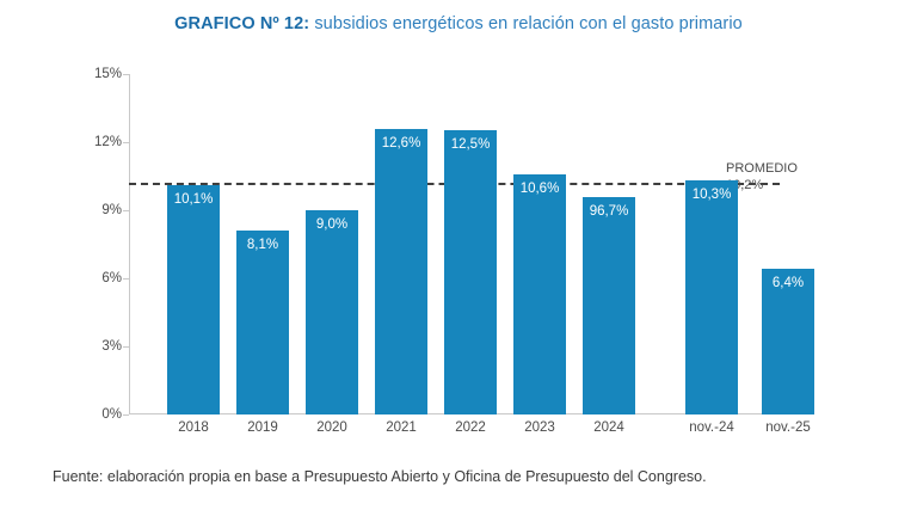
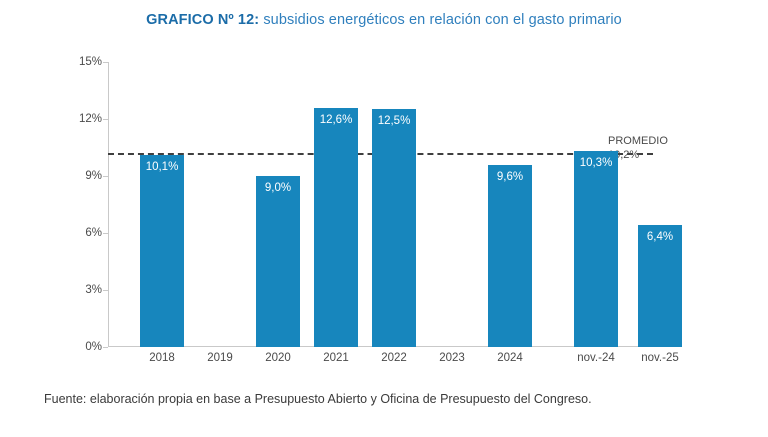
  GRAFICO Nº 12: subsidios energéticos en relación con el gasto primario
  0%
  3%
  6%
  9%
  12%
  15%
  PROMEDIO
  10,1%
  2018
- 8,1%
  2019
  9,0%
  2020
  12,6%
  2021
  12,5%
  2022
- 10,6%
  2023
- 96,7%
+ 9,6%
  2024
  10,3%
  nov.-24
  6,4%
  nov.-25
  Fuente: elaboración propia en base a Presupuesto Abierto y Oficina de Presupuesto del Congreso.
